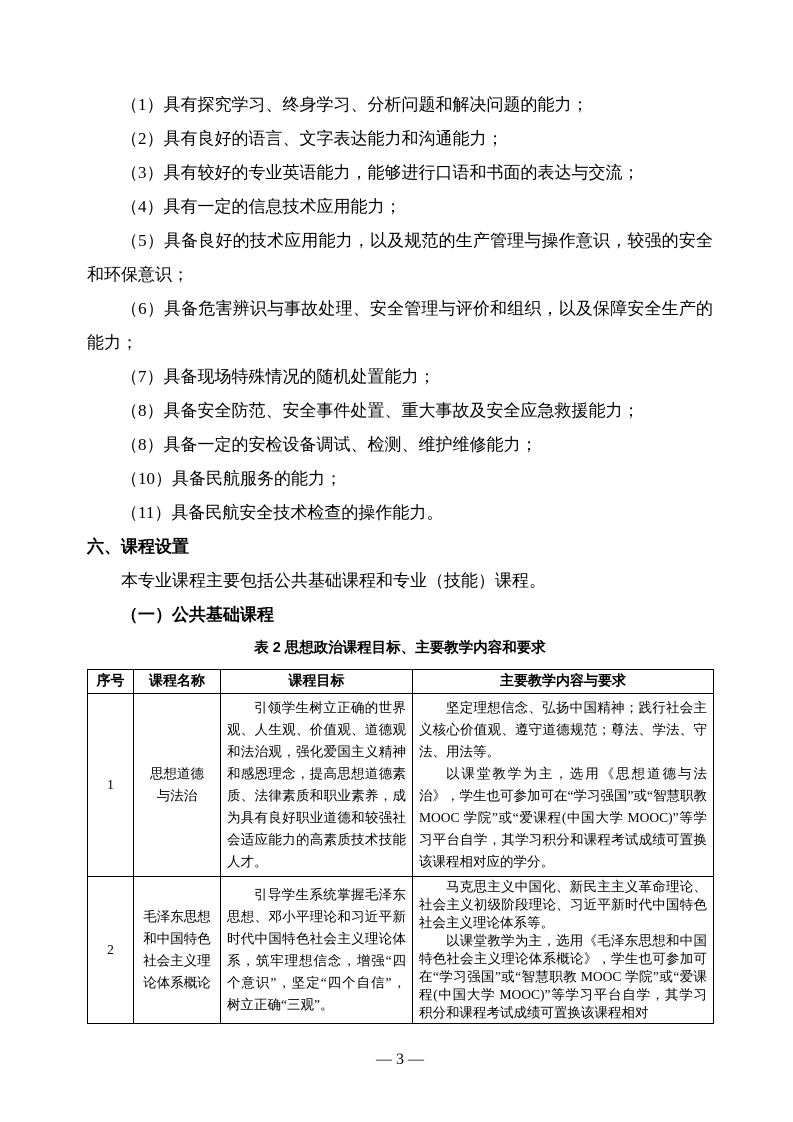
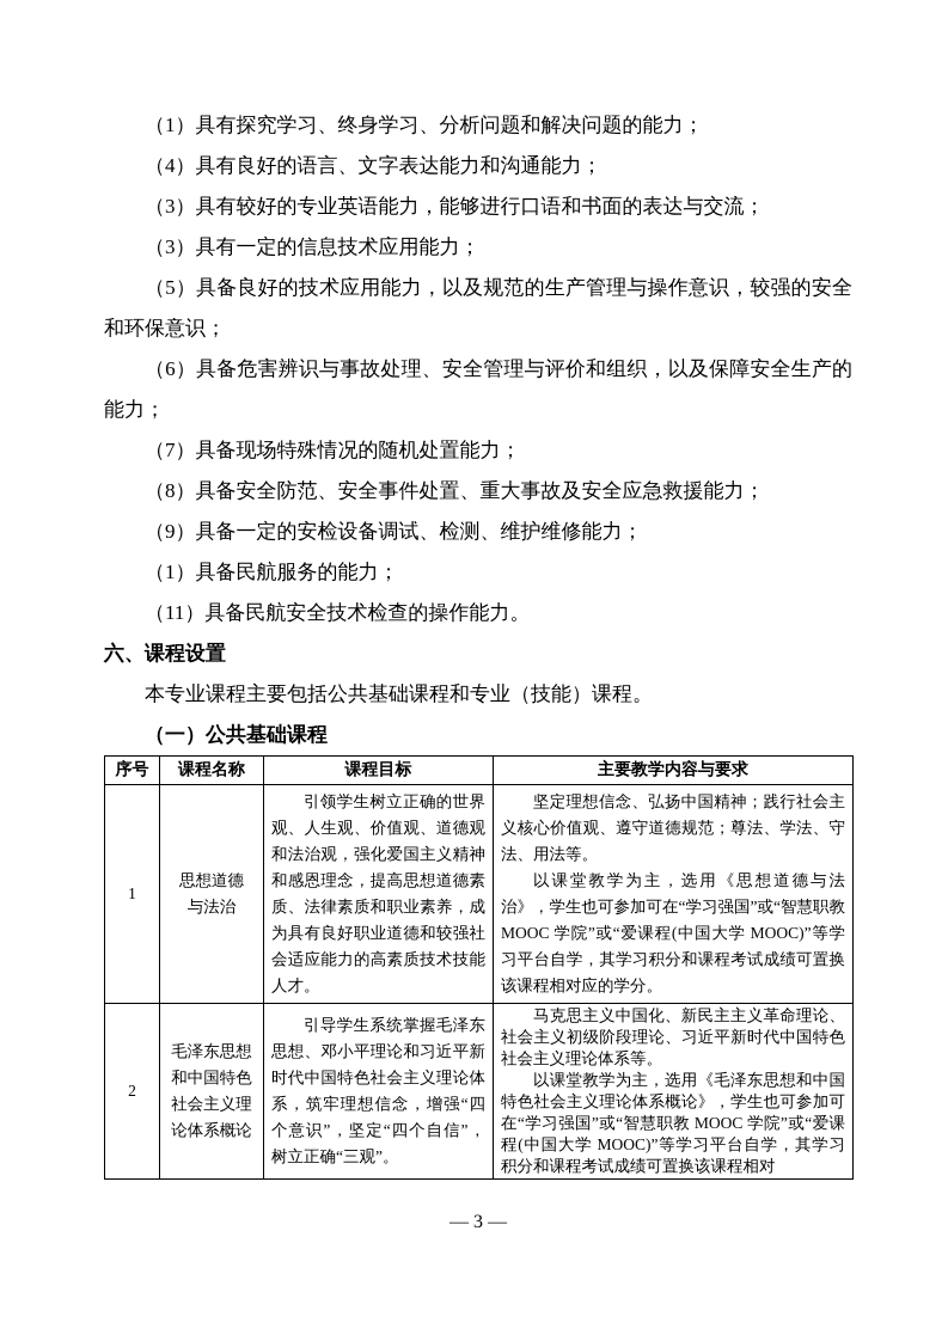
  （1）具有探究学习、终身学习、分析问题和解决问题的能力；
- （2）具有良好的语言、文字表达能力和沟通能力；
+ （4）具有良好的语言、文字表达能力和沟通能力；
  （3）具有较好的专业英语能力，能够进行口语和书面的表达与交流；
- （4）具有一定的信息技术应用能力；
+ （3）具有一定的信息技术应用能力；
  （5）具备良好的技术应用能力，以及规范的生产管理与操作意识，较强的安全和环保意识；
  （6）具备危害辨识与事故处理、安全管理与评价和组织，以及保障安全生产的能力；
  （7）具备现场特殊情况的随机处置能力；
  （8）具备安全防范、安全事件处置、重大事故及安全应急救援能力；
- （8）具备一定的安检设备调试、检测、维护维修能力；
+ （9）具备一定的安检设备调试、检测、维护维修能力；
- （10）具备民航服务的能力；
+ （1）具备民航服务的能力；
  （11）具备民航安全技术检查的操作能力。
  六、课程设置
  本专业课程主要包括公共基础课程和专业（技能）课程。
  （一）公共基础课程
- 表 2 思想政治课程目标、主要教学内容和要求
  序号	课程名称	课程目标	主要教学内容与要求
  1	思想道德与法治	引领学生树立正确的世界观、人生观、价值观、道德观和法治观，强化爱国主义精神和感恩理念，提高思想道德素质、法律素质和职业素养，成为具有良好职业道德和较强社会适应能力的高素质技术技能人才。	坚定理想信念、弘扬中国精神；践行社会主义核心价值观、遵守道德规范；尊法、学法、守法、用法等。以课堂教学为主，选用《思想道德与法治》，学生也可参加可在“学习强国”或“智慧职教 MOOC 学院”或“爱课程(中国大学 MOOC)”等学习平台自学，其学习积分和课程考试成绩可置换该课程相对应的学分。
  2	毛泽东思想和中国特色社会主义理论体系概论	引导学生系统掌握毛泽东思想、邓小平理论和习近平新时代中国特色社会主义理论体系，筑牢理想信念，增强“四个意识”，坚定“四个自信”，树立正确“三观”。	马克思主义中国化、新民主主义革命理论、社会主义初级阶段理论、习近平新时代中国特色社会主义理论体系等。以课堂教学为主，选用《毛泽东思想和中国特色社会主义理论体系概论》，学生也可参加可在“学习强国”或“智慧职教 MOOC 学院”或“爱课程(中国大学 MOOC)”等学习平台自学，其学习积分和课程考试成绩可置换该课程相对
  — 3 —
